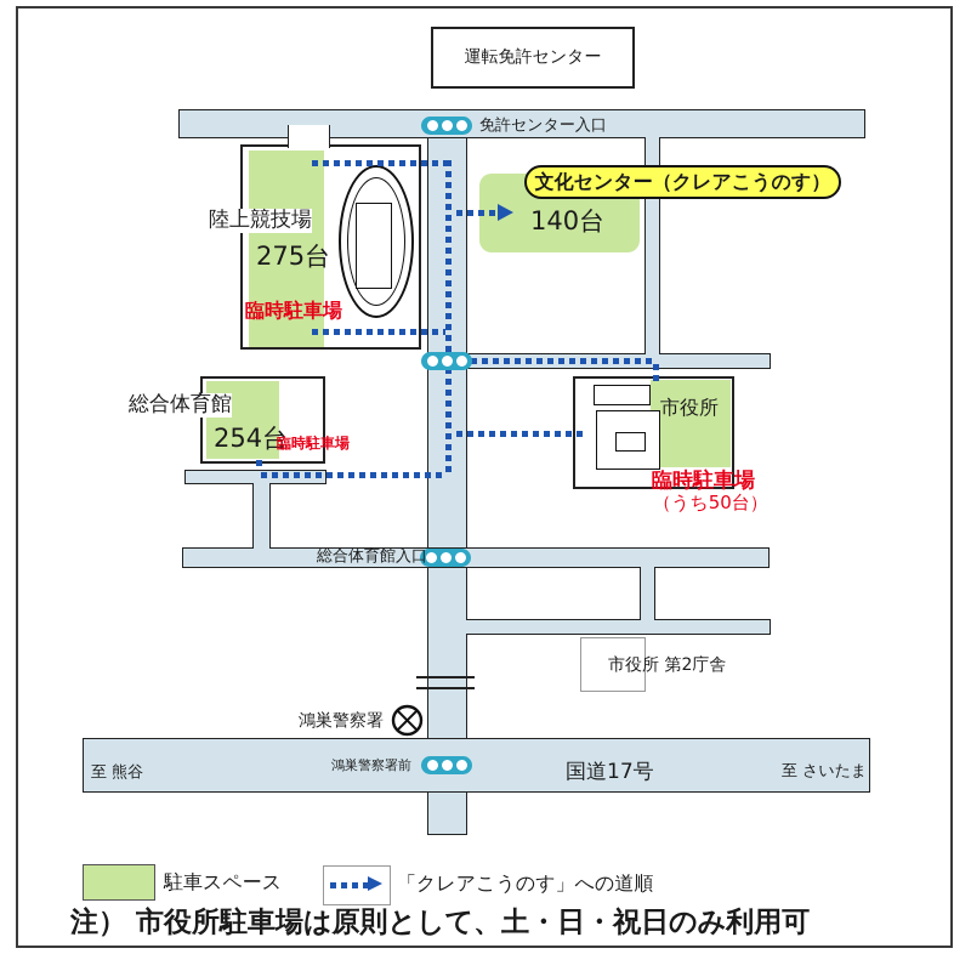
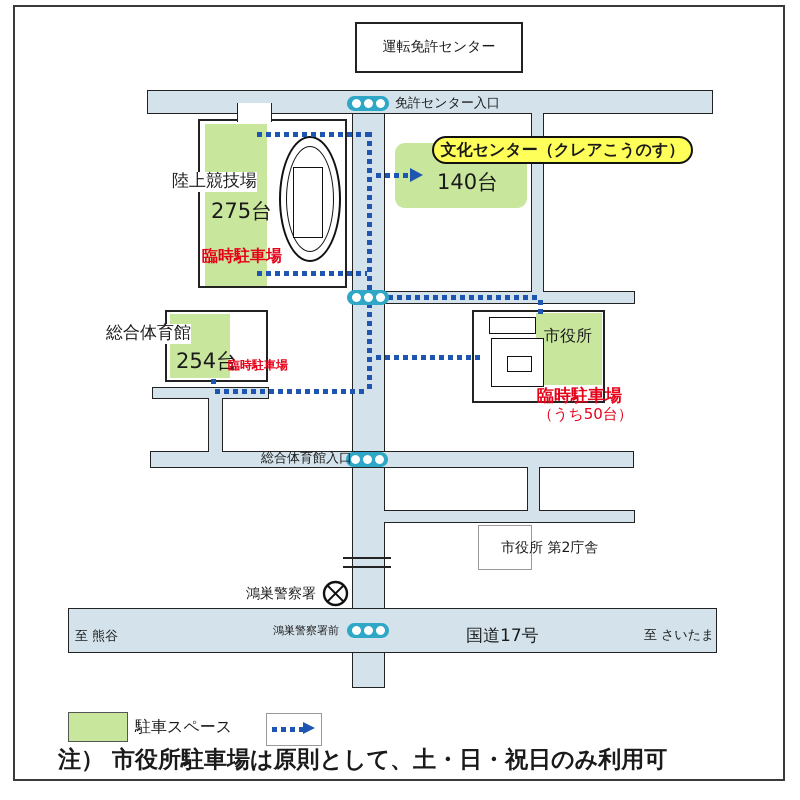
  運転免許センター
  陸上競技場
  275台
  臨時駐車場
  文化センター（クレアこうのす）
  140台
  総合体育館
  254台
  臨時駐車場
  市役所
  臨時駐車場
  （うち50台）
  市役所 第2庁舎
  鴻巣警察署
  免許センター入口
  総合体育館入口
  鴻巣警察署前
  至 熊谷
  国道17号
  至 さいたま
  駐車スペース
- 「クレアこうのす」への道順
  注） 市役所駐車場は原則として、土・日・祝日のみ利用可
